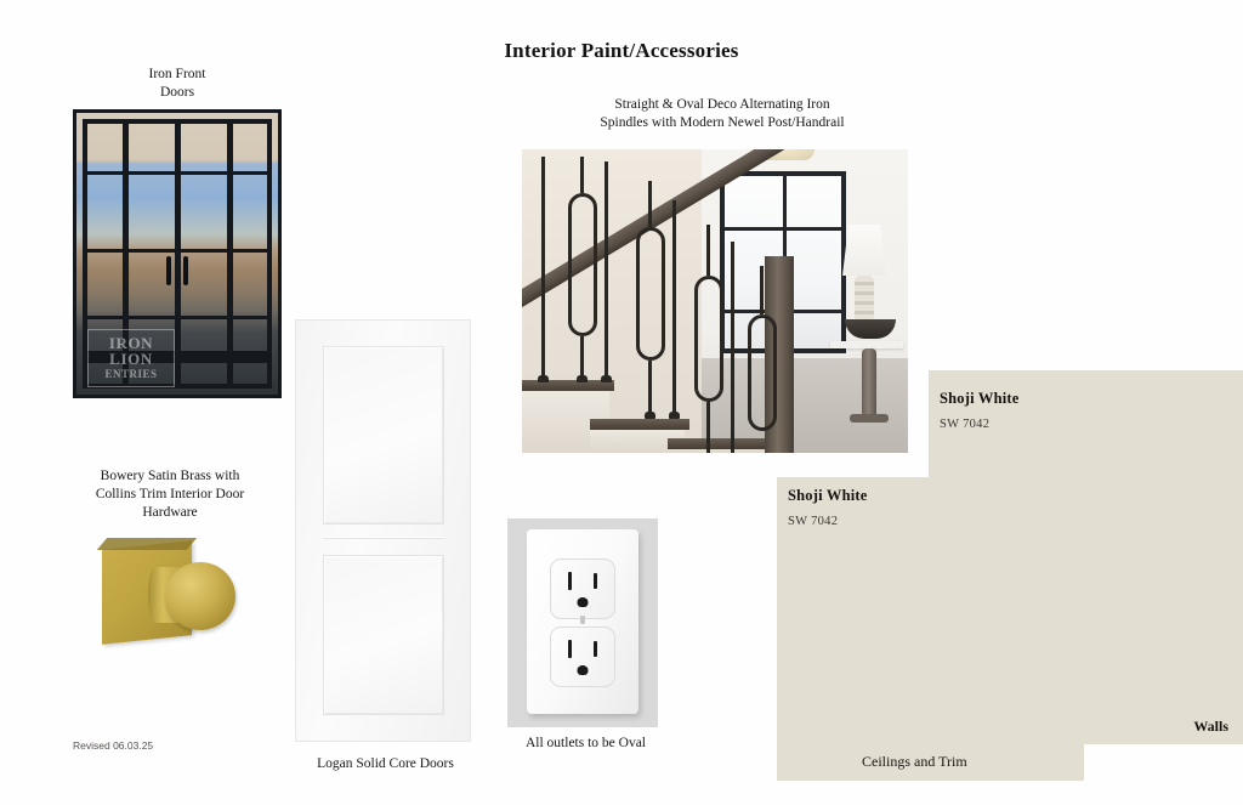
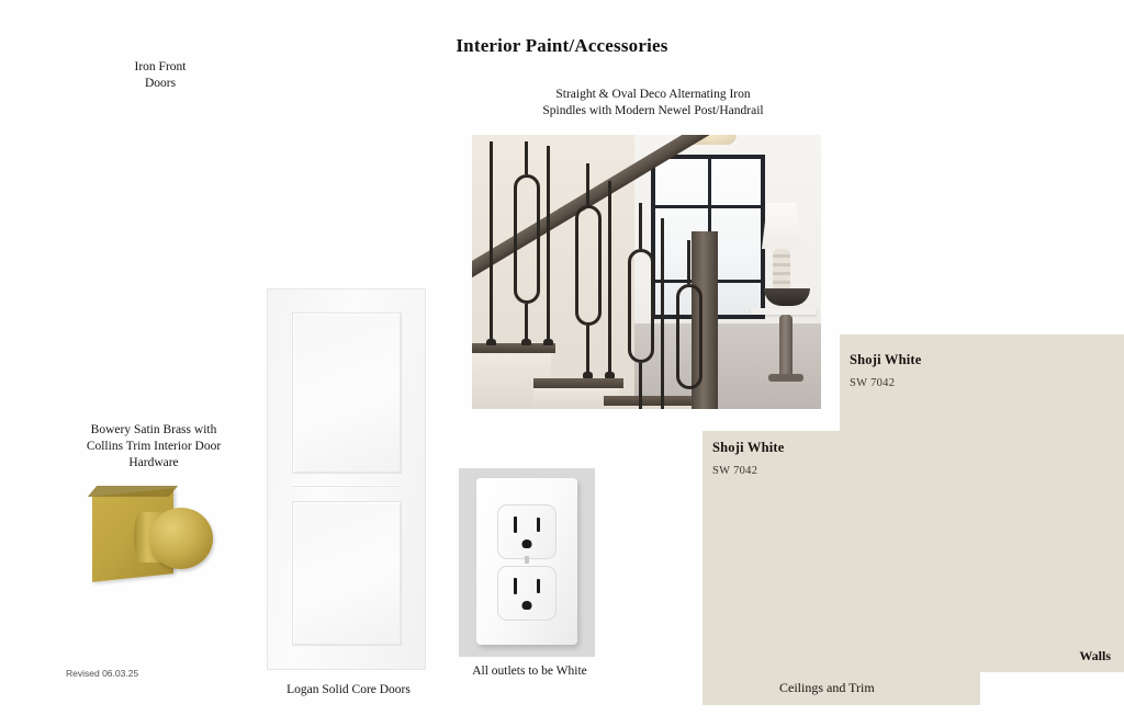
  Interior Paint/Accessories
  Iron Front
  Doors
- IRON
- LION
- ENTRIES
  Bowery Satin Brass with
  Collins Trim Interior Door
  Hardware
  Logan Solid Core Doors
  Straight & Oval Deco Alternating Iron
  Spindles with Modern Newel Post/Handrail
- All outlets to be Oval
+ All outlets to be White
  Shoji White
  SW 7042
  Walls
  Shoji White
  SW 7042
  Ceilings and Trim
  Revised 06.03.25
